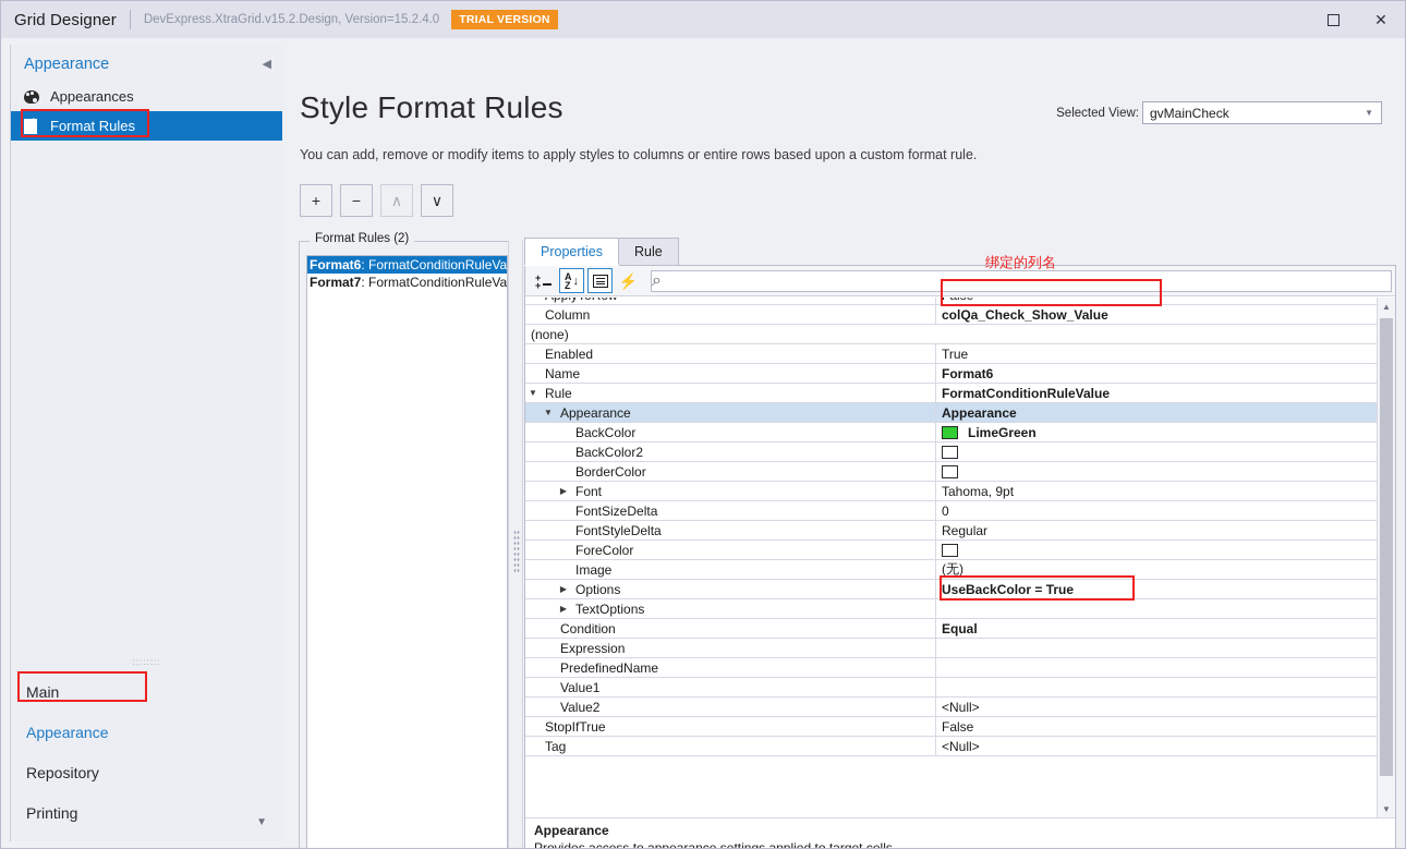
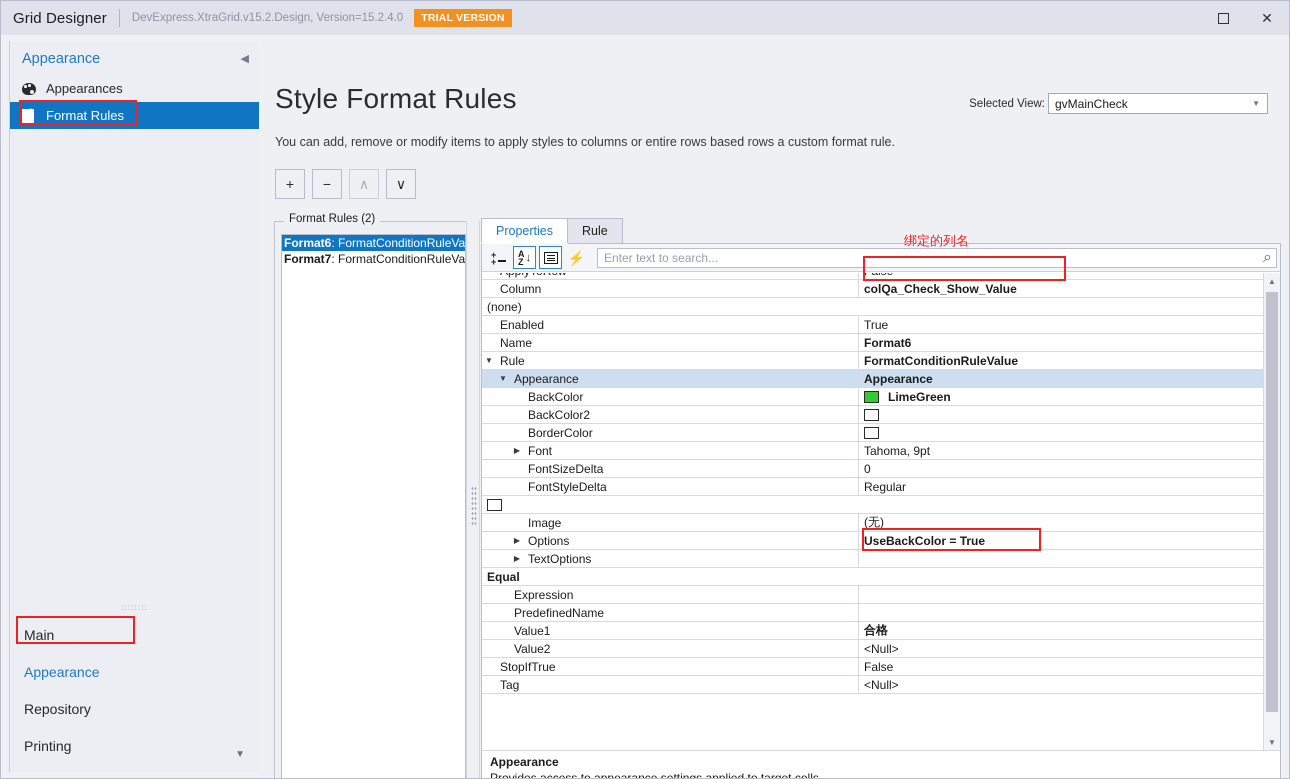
  Grid Designer
  DevExpress.XtraGrid.v15.2.Design, Version=15.2.4.0
  TRIAL VERSION
  ✕
  Appearance
  ◀
  Appearances
  Format Rules
  ::::::::
  Main
  Appearance
  Repository
  Printing
  ▼
  Style Format Rules
- You can add, remove or modify items to apply styles to columns or entire rows based upon a custom format rule.
+ You can add, remove or modify items to apply styles to columns or entire rows based rows a custom format rule.
  Selected View:
  gvMainCheck
  ▼
  +
  −
  ∧
  ∨
  Format Rules (2)
  Format6: FormatConditionRuleVa
  Format7: FormatConditionRuleVa
  Properties
  Rule
  +
  +
  A
  Z
  ↓
  ⚡
+ Enter text to search...
  ⌕
  Column
  colQa_Check_Show_Value
  (none)
  Enabled
  True
  Name
  Format6
  ▼
  Rule
  FormatConditionRuleValue
  ▼
  Appearance
  Appearance
  BackColor
  LimeGreen
  BackColor2
  BorderColor
  ▶
  Font
  Tahoma, 9pt
  FontSizeDelta
  0
  FontStyleDelta
  Regular
- ForeColor
  Image
  (无)
  ▶
  Options
  UseBackColor = True
  ▶
  TextOptions
- Condition
  Equal
  Expression
  PredefinedName
  Value1
+ 合格
  Value2
  <Null>
  StopIfTrue
  False
  Tag
  <Null>
  ▲
  ▼
  Appearance
  绑定的列名
